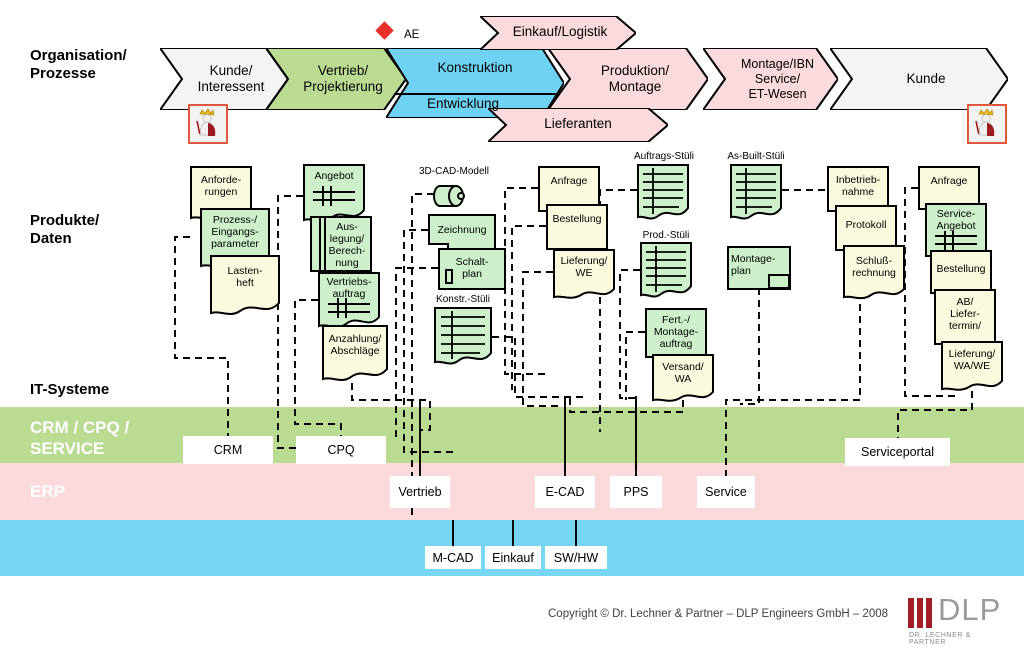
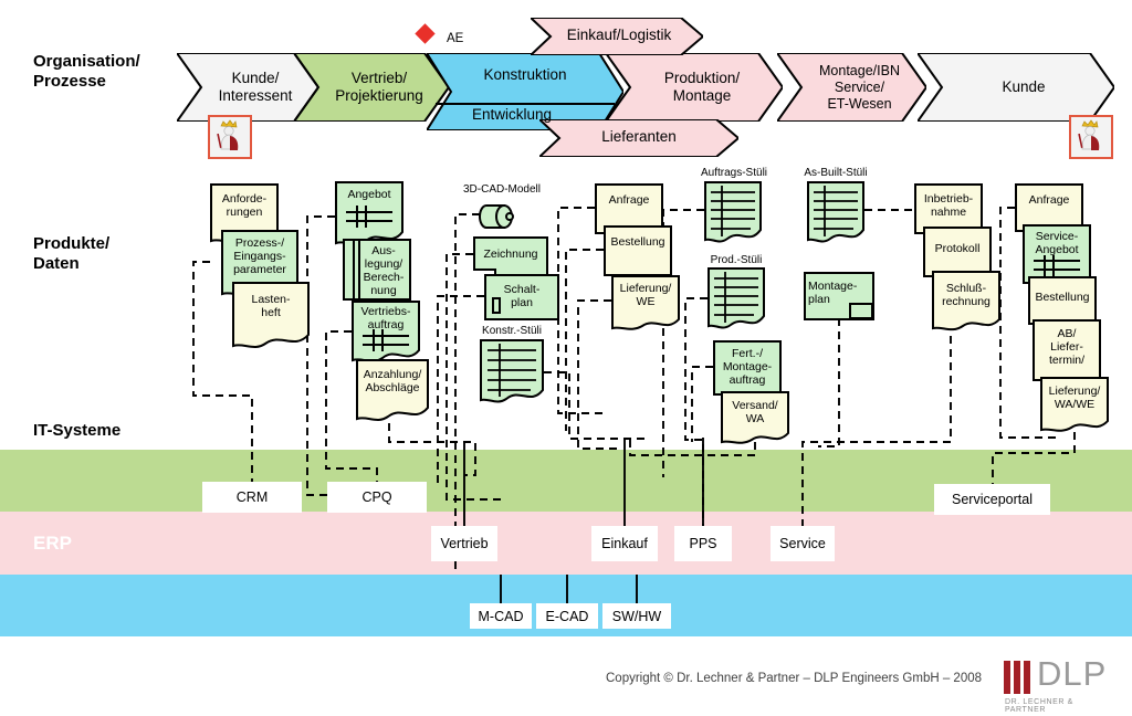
  Organisation/
  Prozesse
  Produkte/
  Daten
  IT-Systeme
- CRM / CPQ /
- SERVICE
  ERP
  Kunde/
  Interessent
  Vertrieb/
  Projektierung
  Konstruktion
  Entwicklung
  Einkauf/Logistik
  Lieferanten
  Produktion/
  Montage
  Montage/IBN
  Service/
  ET-Wesen
  Kunde
  AE
  Anforde-
  rungen
  Prozess-/
  Eingangs-
  parameter
  Lasten-
  heft
  Angebot
  Aus-
  legung/
  Berech-
  nung
  Vertriebs-
  auftrag
  Anzahlung/
  Abschläge
  3D-CAD-Modell
  Zeichnung
  Schalt-
  plan
  Konstr.-Stüli
  Anfrage
  Bestellung
  Lieferung/
  WE
  Auftrags-Stüli
  Prod.-Stüli
  Fert.-/
  Montage-
  auftrag
  Versand/
  WA
  As-Built-Stüli
  Montage-
  plan
  Inbetrieb-
  nahme
  Protokoll
  Schluß-
  rechnung
  Anfrage
  Service-
  Angebot
  Bestellung
  AB/
  Liefer-
  termin/
  Lieferung/
  WA/WE
  CRM
  CPQ
  Serviceportal
  Vertrieb
- E-CAD
+ Einkauf
  PPS
  Service
  M-CAD
- Einkauf
+ E-CAD
  SW/HW
  Copyright © Dr. Lechner & Partner – DLP Engineers GmbH – 2008
  DLP
